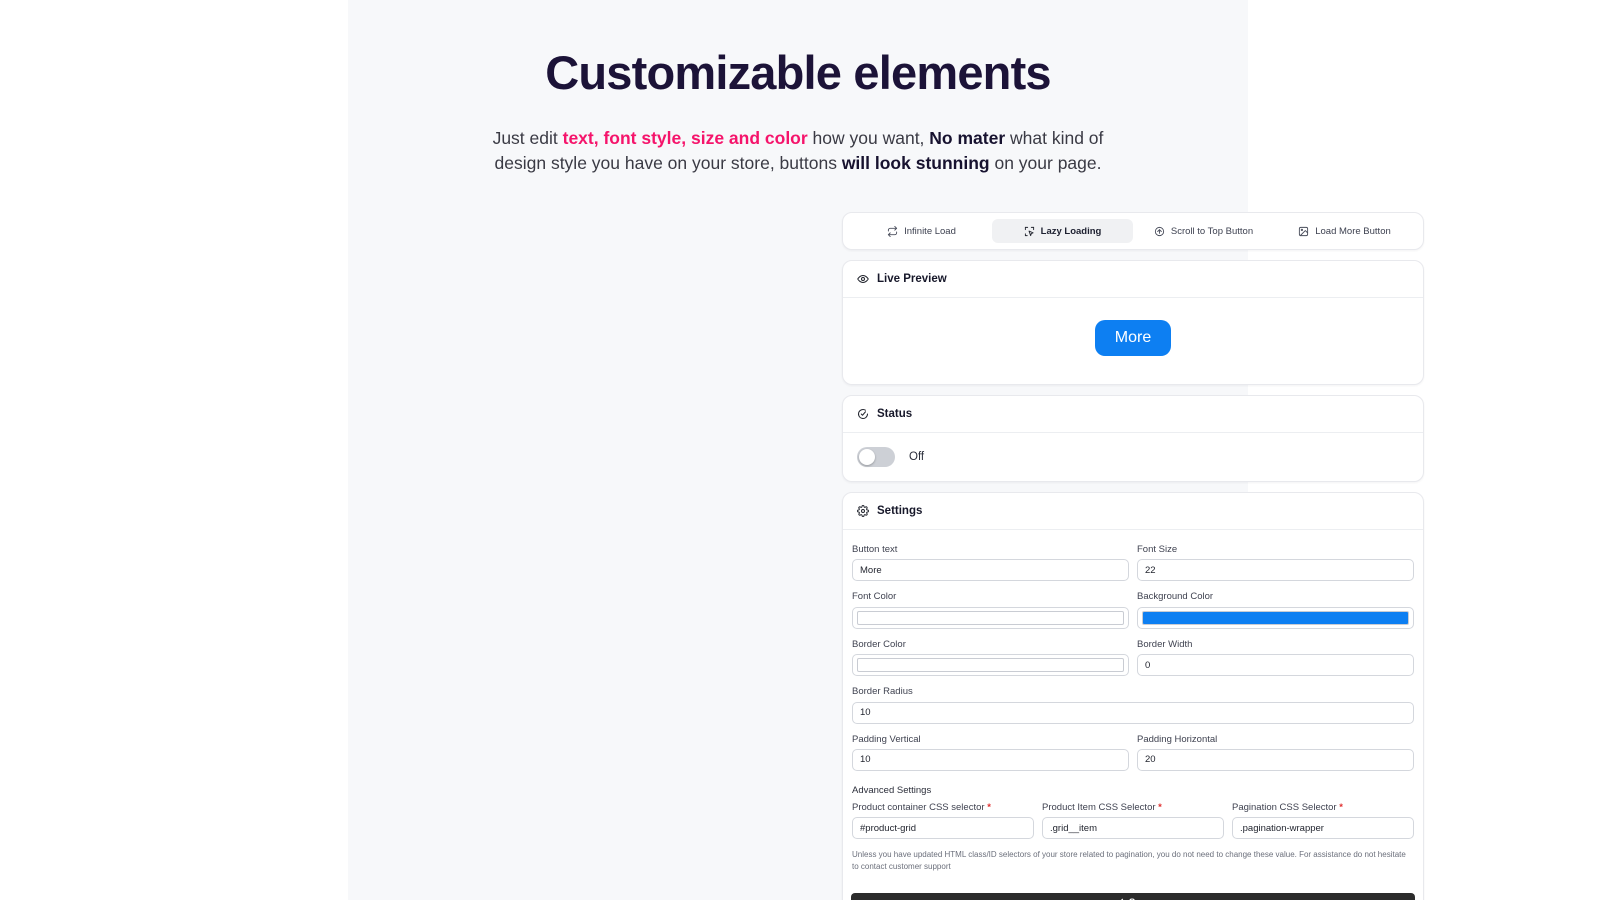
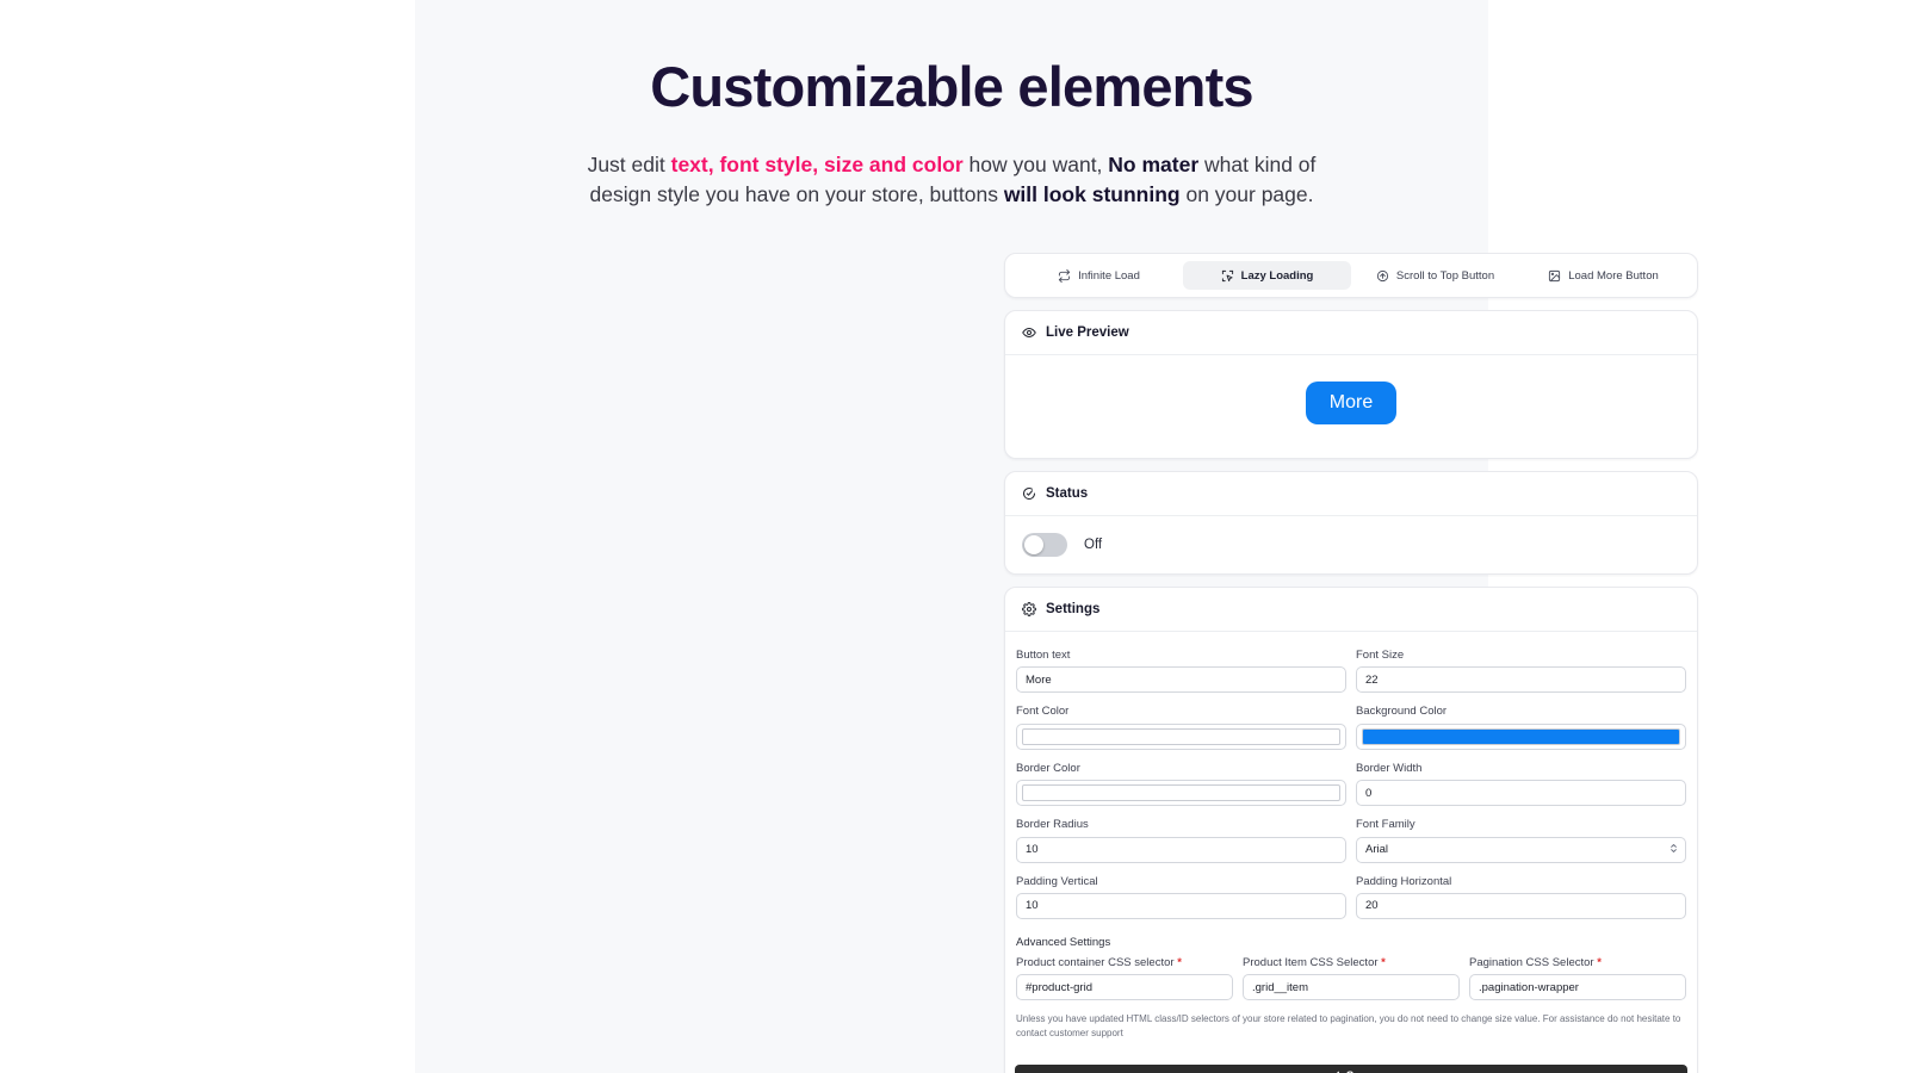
  Customizable elements
  Just edit text, font style, size and color how you want, No mater what kind of design style you have on your store, buttons will look stunning on your page.
  Infinite Load
  Lazy Loading
  Scroll to Top Button
  Load More Button
  Live Preview
  More
  Status
  Off
  Settings
  Button text
  More
  Font Size
  22
  Font Color
  Background Color
  Border Color
  Border Width
  0
  Border Radius
  10
+ Font Family
+ Arial
  Padding Vertical
  10
  Padding Horizontal
  20
  Advanced Settings
  Product container CSS selector *
  #product-grid
  Product Item CSS Selector *
  .grid__item
  Pagination CSS Selector *
  .pagination-wrapper
- Unless you have updated HTML class/ID selectors of your store related to pagination, you do not need to change these value. For assistance do not hesitate to contact customer support
+ Unless you have updated HTML class/ID selectors of your store related to pagination, you do not need to change size value. For assistance do not hesitate to contact customer support
